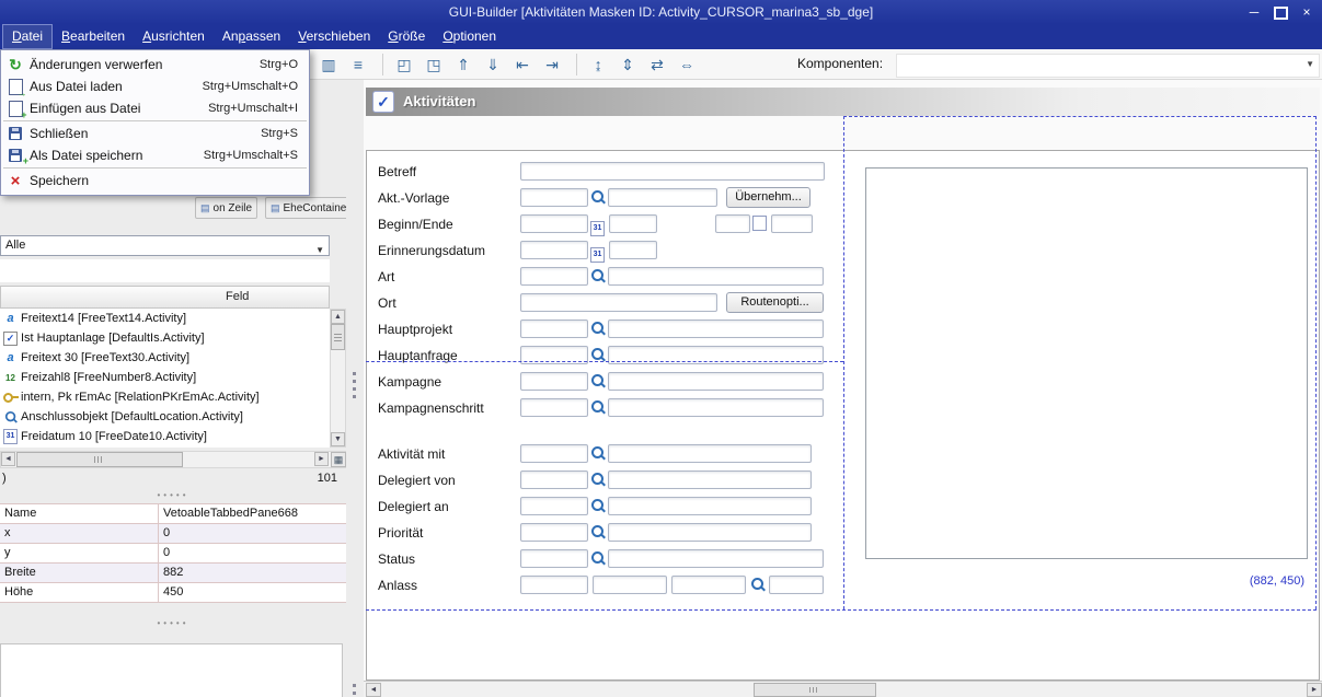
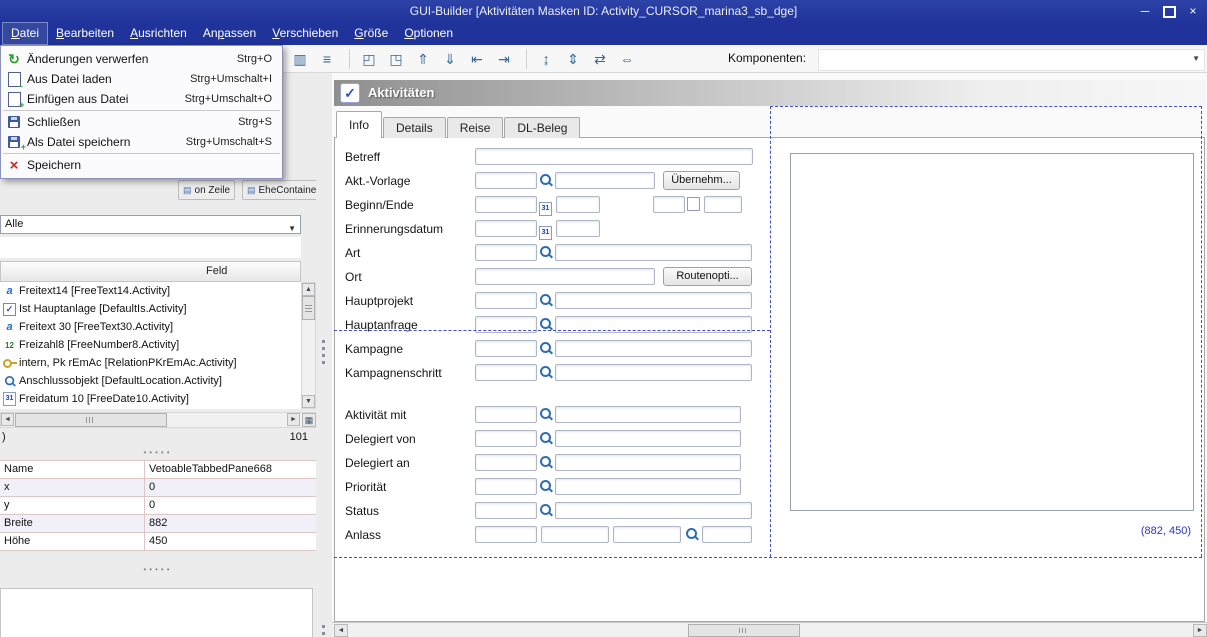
  GUI-Builder [Aktivitäten Masken ID: Activity_CURSOR_marina3_sb_dge]
  ─
  ×
  Datei
  Bearbeiten
  Ausrichten
  Anpassen
  Verschieben
  Größe
  Optionen
  ▥
  ≡
  ◰
  ◳
  ⇑
  ⇓
  ⇤
  ⇥
  ↨
  ⇕
  ⇄
  ⇔
  Komponenten:
  on Zeile
  EheContaine
  Alle
  Feld
  a
  Freitext14 [FreeText14.Activity]
  Ist Hauptanlage [DefaultIs.Activity]
  a
  Freitext 30 [FreeText30.Activity]
  12
  Freizahl8 [FreeNumber8.Activity]
  intern, Pk rEmAc [RelationPKrEmAc.Activity]
  Anschlussobjekt [DefaultLocation.Activity]
  Freidatum 10 [FreeDate10.Activity]
  )
  101
  •••••
  Name
  VetoableTabbedPane668
  x
  0
  y
  0
  Breite
  882
  Höhe
  450
  •••••
  Aktivitäten
+ Info
+ Details
+ Reise
+ DL-Beleg
  Betreff
  Akt.-Vorlage
  Übernehm...
  Beginn/Ende
  Erinnerungsdatum
  Art
  Ort
  Routenopti...
  Hauptprojekt
  Hauptanfrage
  Kampagne
  Kampagnenschritt
  Aktivität mit
  Delegiert von
  Delegiert an
  Priorität
  Status
  Anlass
  (882, 450)
  Änderungen verwerfen
  Strg+O
  →
  Aus Datei laden
- Strg+Umschalt+O
+ Strg+Umschalt+I
  +
  Einfügen aus Datei
- Strg+Umschalt+I
+ Strg+Umschalt+O
  Schließen
  Strg+S
  +
  Als Datei speichern
  Strg+Umschalt+S
  Speichern
